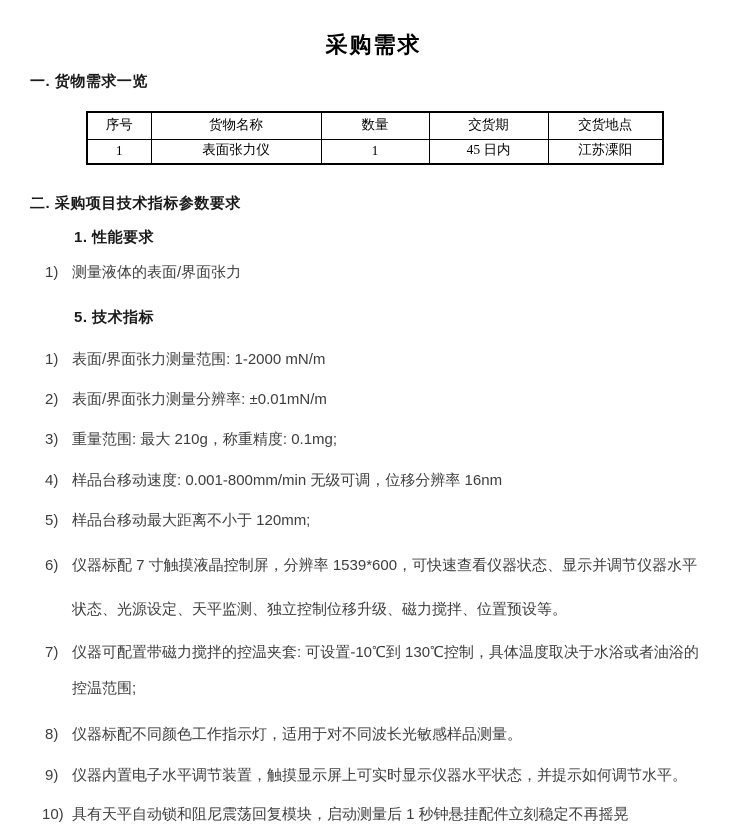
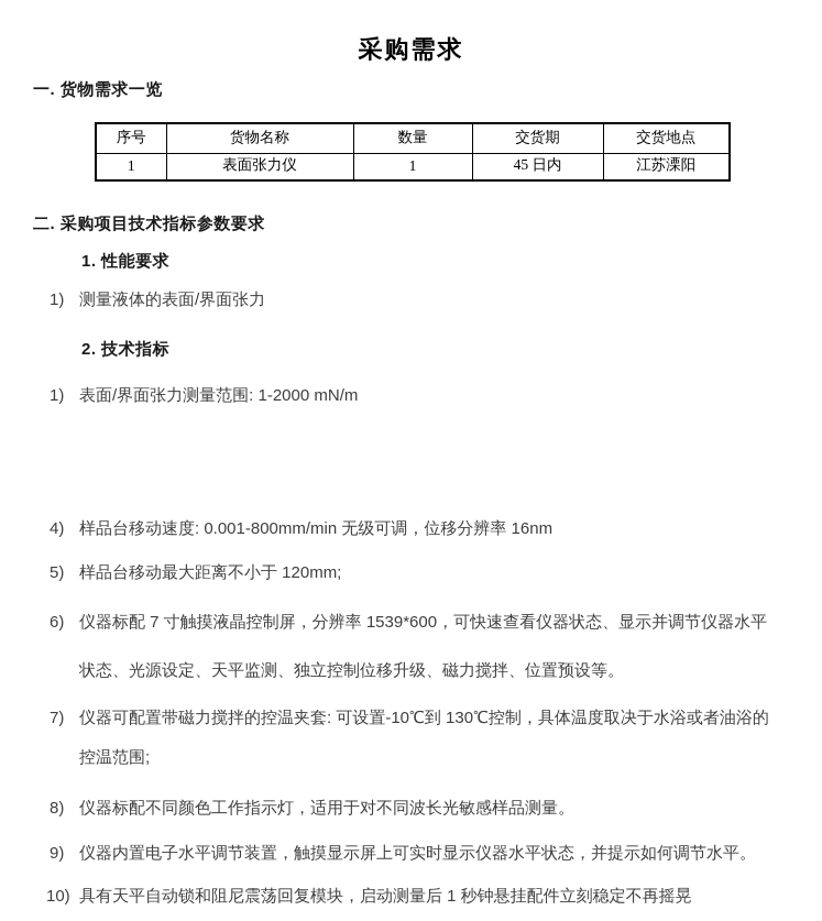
  采购需求
  一. 货物需求一览
  序号	货物名称	数量	交货期	交货地点
  1	表面张力仪	1	45 日内	江苏溧阳
  二. 采购项目技术指标参数要求
  1. 性能要求
  1) 测量液体的表面/界面张力
- 5. 技术指标
+ 2. 技术指标
  1) 表面/界面张力测量范围: 1-2000 mN/m
- 2) 表面/界面张力测量分辨率: ±0.01mN/m
- 3) 重量范围: 最大 210g，称重精度: 0.1mg;
  4) 样品台移动速度: 0.001-800mm/min 无级可调，位移分辨率 16nm
  5) 样品台移动最大距离不小于 120mm;
  6) 仪器标配 7 寸触摸液晶控制屏，分辨率 1539*600，可快速查看仪器状态、显示并调节仪器水平
  状态、光源设定、天平监测、独立控制位移升级、磁力搅拌、位置预设等。
  7) 仪器可配置带磁力搅拌的控温夹套: 可设置-10℃到 130℃控制，具体温度取决于水浴或者油浴的
  控温范围;
  8) 仪器标配不同颜色工作指示灯，适用于对不同波长光敏感样品测量。
  9) 仪器内置电子水平调节装置，触摸显示屏上可实时显示仪器水平状态，并提示如何调节水平。
  10) 具有天平自动锁和阻尼震荡回复模块，启动测量后 1 秒钟悬挂配件立刻稳定不再摇晃
